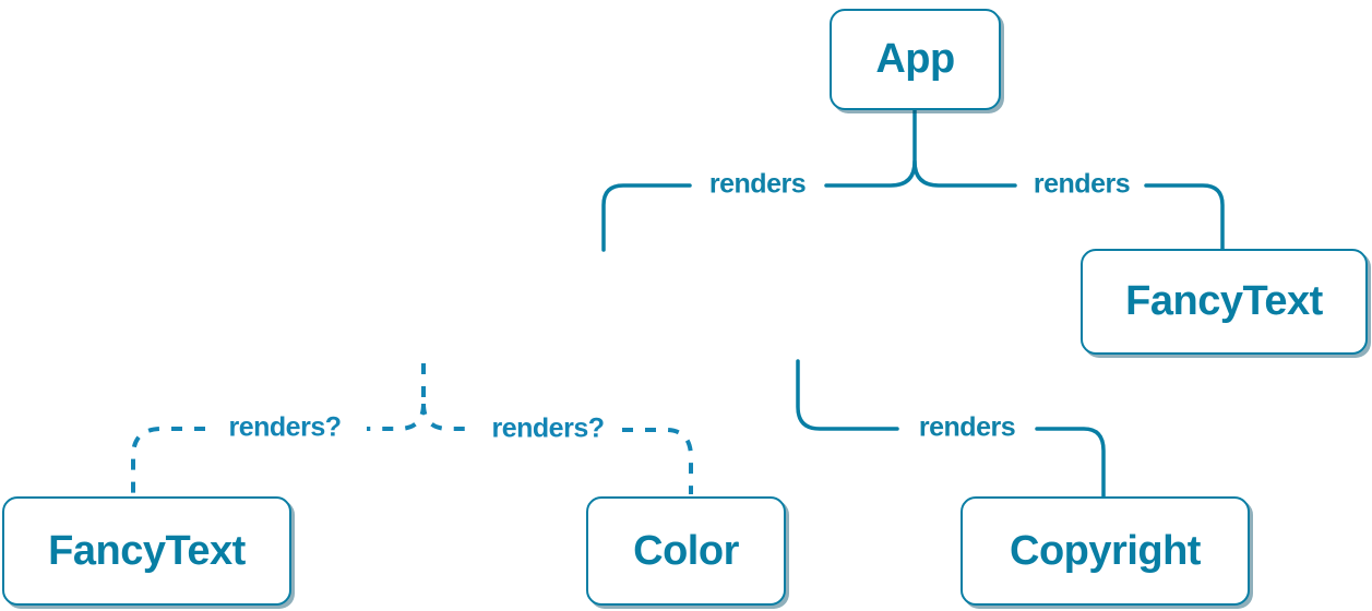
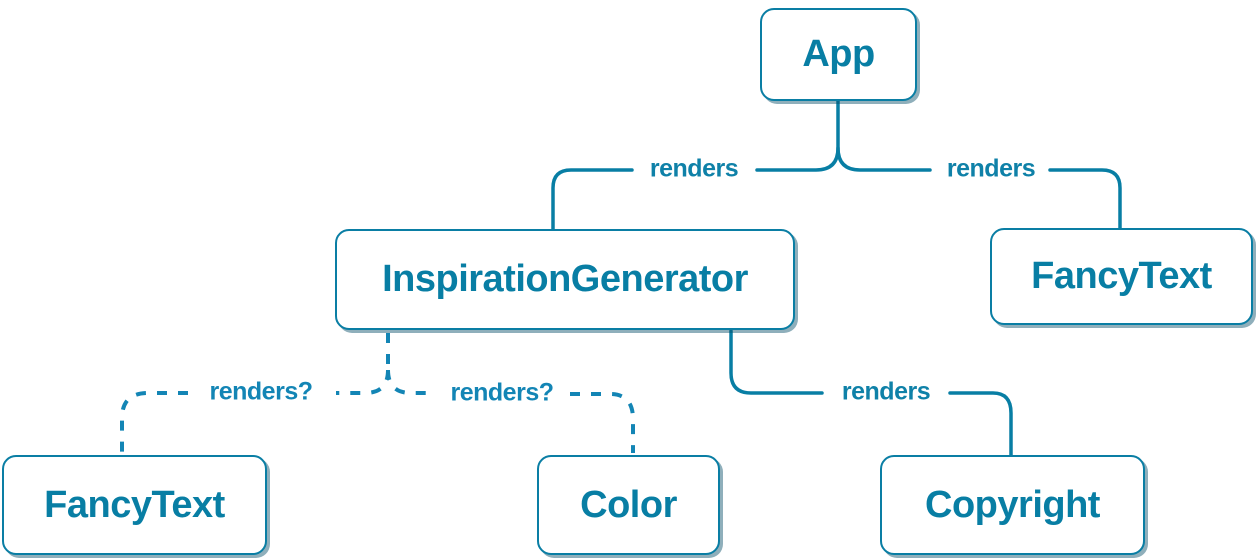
  App
+ InspirationGenerator
  FancyText
  FancyText
  Color
  Copyright
  renders
  renders
  renders?
  renders?
  renders
